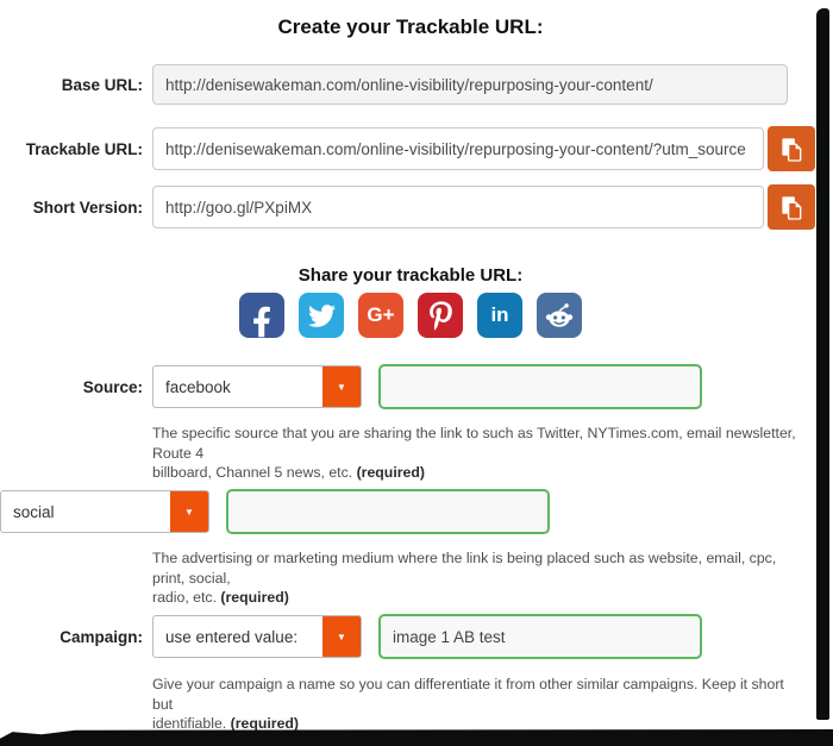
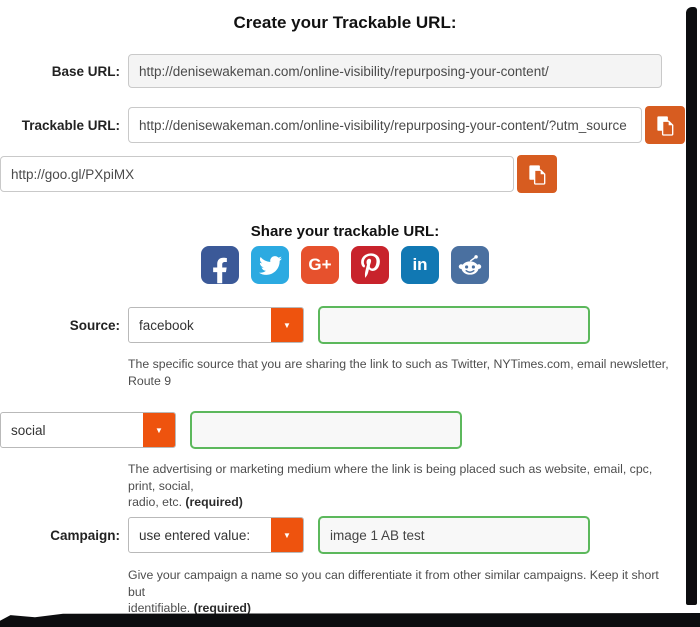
  Create your Trackable URL:
  Base URL:
  http://denisewakeman.com/online-visibility/repurposing-your-content/
  Trackable URL:
  http://denisewakeman.com/online-visibility/repurposing-your-content/?utm_source
- Short Version:
  http://goo.gl/PXpiMX
  Share your trackable URL:
  G+
  in
  Source:
  facebook
  ▼
- The specific source that you are sharing the link to such as Twitter, NYTimes.com, email newsletter, Route 4
+ The specific source that you are sharing the link to such as Twitter, NYTimes.com, email newsletter, Route 9
- billboard, Channel 5 news, etc. (required)
  social
  ▼
  The advertising or marketing medium where the link is being placed such as website, email, cpc, print, social,
  radio, etc. (required)
  Campaign:
  use entered value:
  ▼
  image 1 AB test
  Give your campaign a name so you can differentiate it from other similar campaigns. Keep it short but
  identifiable. (required)
